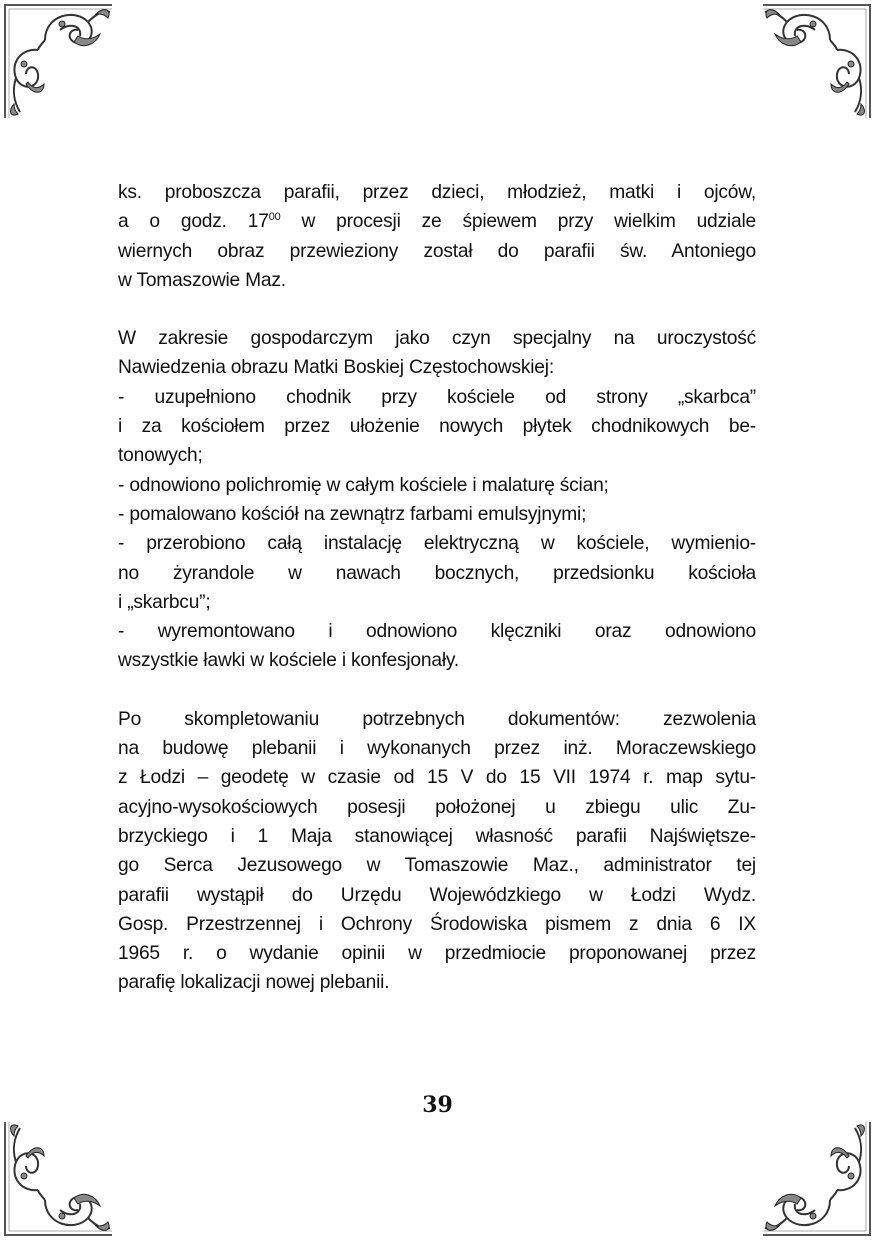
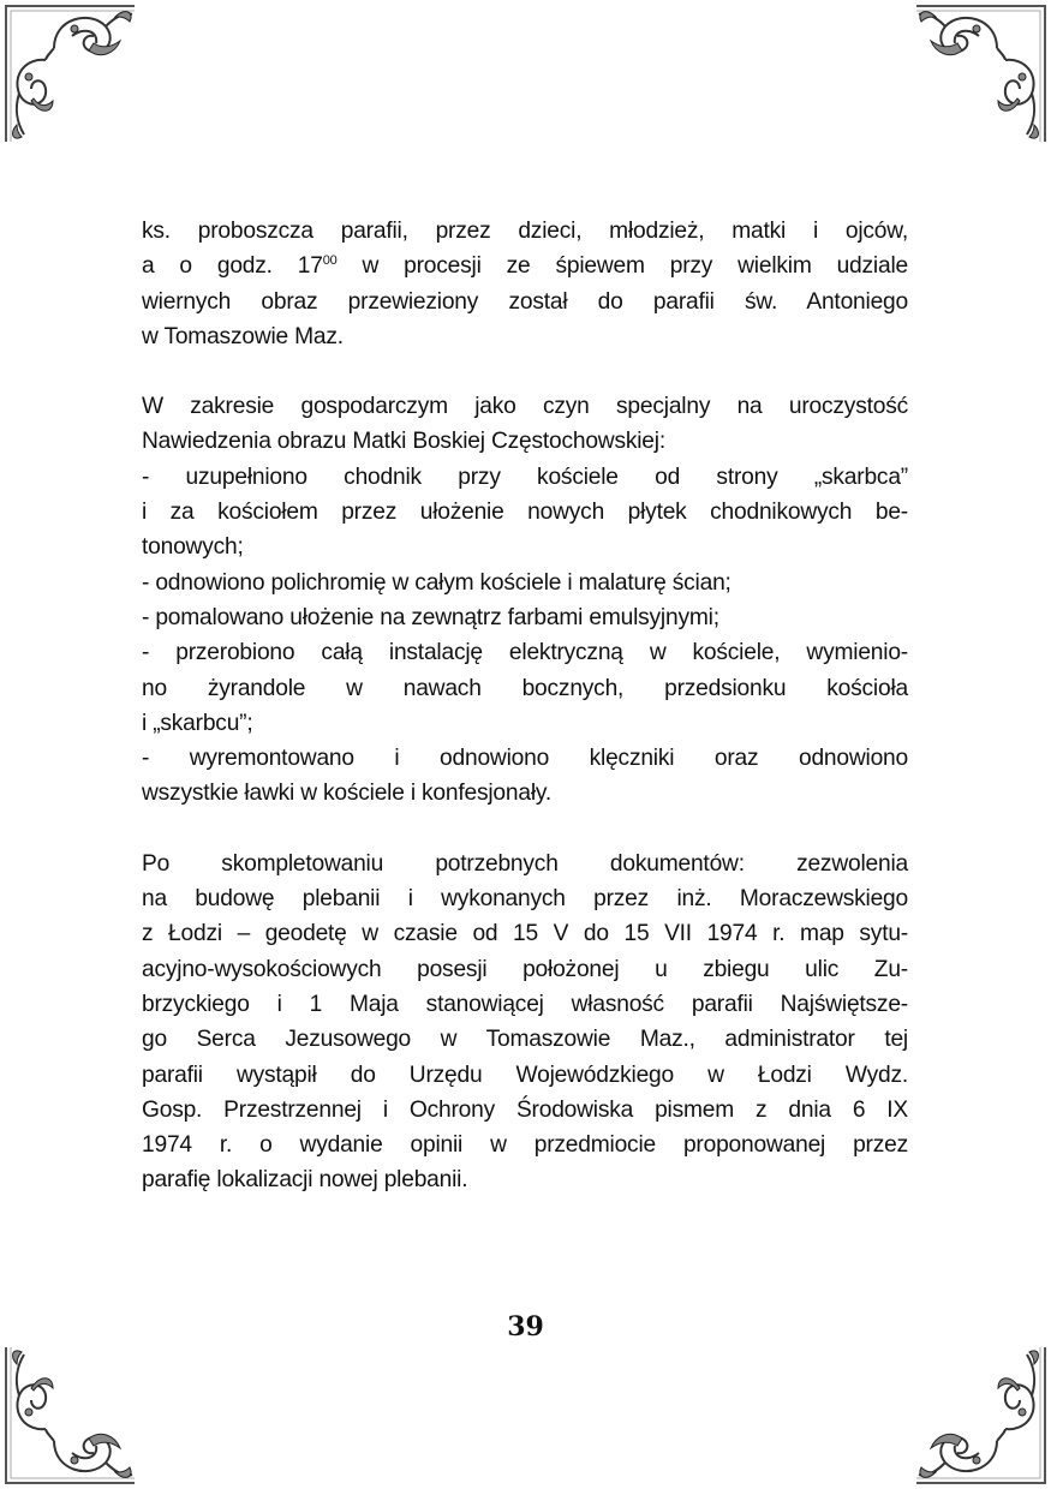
  ks. proboszcza parafii, przez dzieci, młodzież, matki i ojców,
  a o godz. 1700 w procesji ze śpiewem przy wielkim udziale
  wiernych obraz przewieziony został do parafii św. Antoniego
  w Tomaszowie Maz.
  W zakresie gospodarczym jako czyn specjalny na uroczystość
  Nawiedzenia obrazu Matki Boskiej Częstochowskiej:
  - uzupełniono chodnik przy kościele od strony „skarbca”
  i za kościołem przez ułożenie nowych płytek chodnikowych be-
  tonowych;
  - odnowiono polichromię w całym kościele i malaturę ścian;
- - pomalowano kościół na zewnątrz farbami emulsyjnymi;
+ - pomalowano ułożenie na zewnątrz farbami emulsyjnymi;
  - przerobiono całą instalację elektryczną w kościele, wymienio-
  no żyrandole w nawach bocznych, przedsionku kościoła
  i „skarbcu”;
  - wyremontowano i odnowiono klęczniki oraz odnowiono
  wszystkie ławki w kościele i konfesjonały.
  Po skompletowaniu potrzebnych dokumentów: zezwolenia
  na budowę plebanii i wykonanych przez inż. Moraczewskiego
  z Łodzi – geodetę w czasie od 15 V do 15 VII 1974 r. map sytu-
  acyjno-wysokościowych posesji położonej u zbiegu ulic Zu-
  brzyckiego i 1 Maja stanowiącej własność parafii Najświętsze-
  go Serca Jezusowego w Tomaszowie Maz., administrator tej
  parafii wystąpił do Urzędu Wojewódzkiego w Łodzi Wydz.
  Gosp. Przestrzennej i Ochrony Środowiska pismem z dnia 6 IX
- 1965 r. o wydanie opinii w przedmiocie proponowanej przez
+ 1974 r. o wydanie opinii w przedmiocie proponowanej przez
  parafię lokalizacji nowej plebanii.
  39
